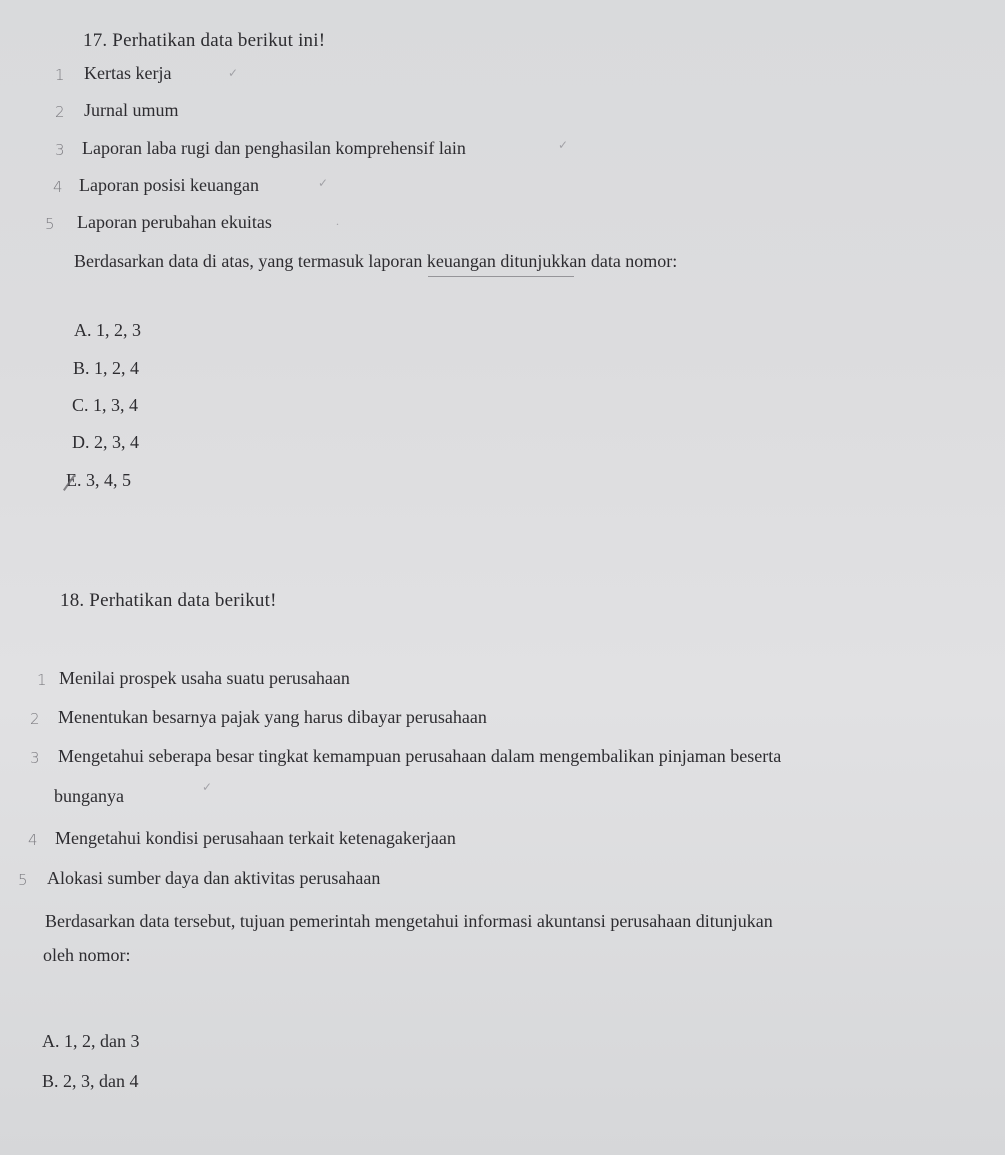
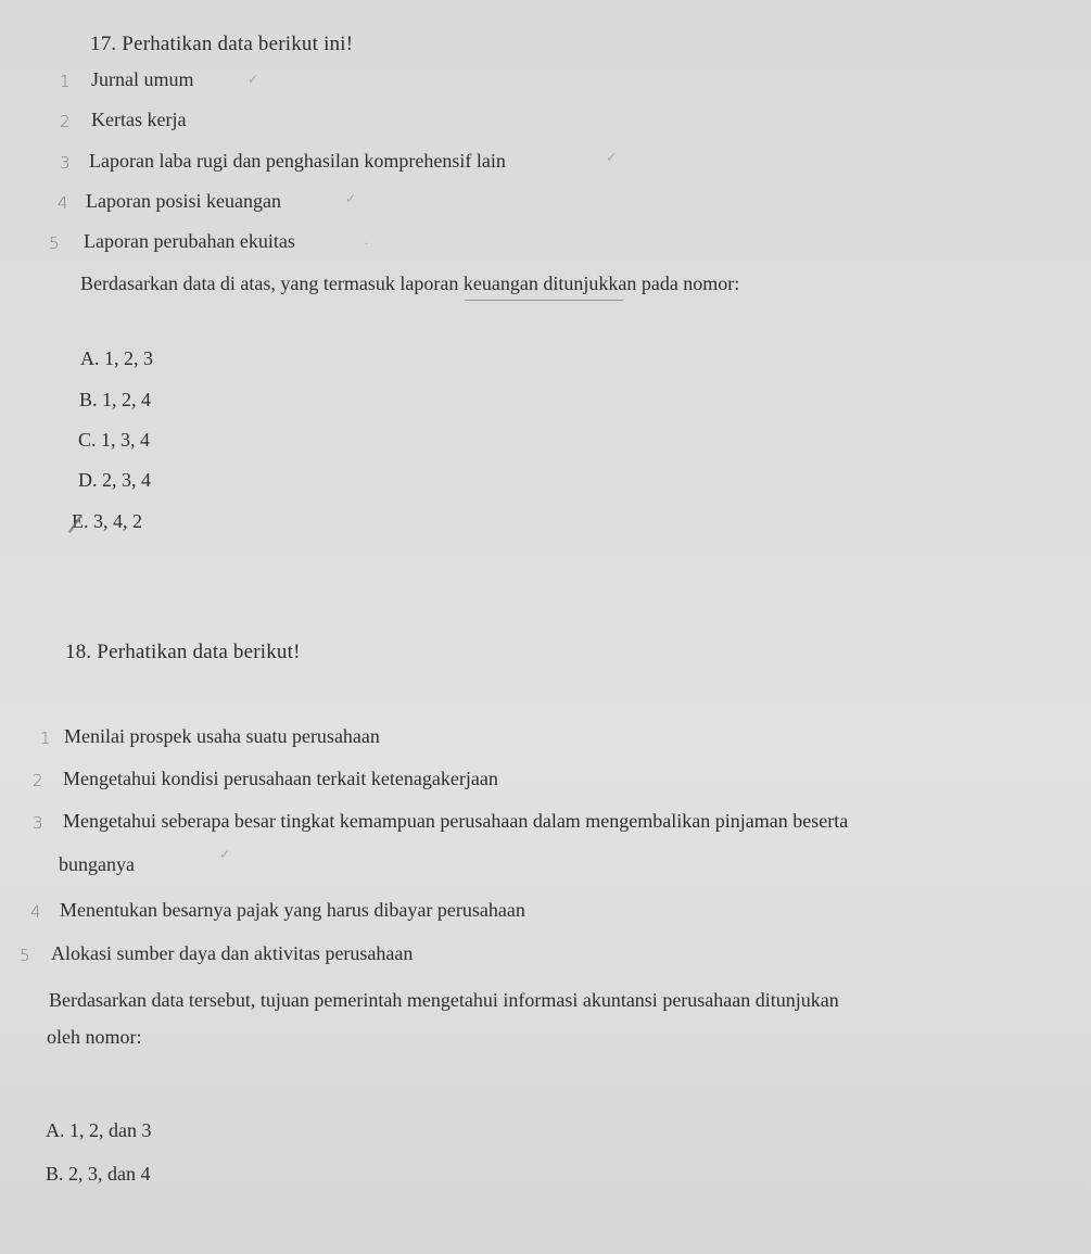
  17. Perhatikan data berikut ini!
  1
- Kertas kerja
+ Jurnal umum
  ✓
  2
- Jurnal umum
+ Kertas kerja
  3
  Laporan laba rugi dan penghasilan komprehensif lain
  ✓
  4
  Laporan posisi keuangan
  ✓
  5
  Laporan perubahan ekuitas
  .
- Berdasarkan data di atas, yang termasuk laporan keuangan ditunjukkan data nomor:
+ Berdasarkan data di atas, yang termasuk laporan keuangan ditunjukkan pada nomor:
  A. 1, 2, 3
  B. 1, 2, 4
  C. 1, 3, 4
  D. 2, 3, 4
- E. 3, 4, 5
+ E. 3, 4, 2
  18. Perhatikan data berikut!
  1
  Menilai prospek usaha suatu perusahaan
  2
- Menentukan besarnya pajak yang harus dibayar perusahaan
+ Mengetahui kondisi perusahaan terkait ketenagakerjaan
  3
  Mengetahui seberapa besar tingkat kemampuan perusahaan dalam mengembalikan pinjaman beserta
  bunganya
  ✓
  4
- Mengetahui kondisi perusahaan terkait ketenagakerjaan
+ Menentukan besarnya pajak yang harus dibayar perusahaan
  5
  Alokasi sumber daya dan aktivitas perusahaan
  Berdasarkan data tersebut, tujuan pemerintah mengetahui informasi akuntansi perusahaan ditunjukan
  oleh nomor:
  A. 1, 2, dan 3
  B. 2, 3, dan 4
